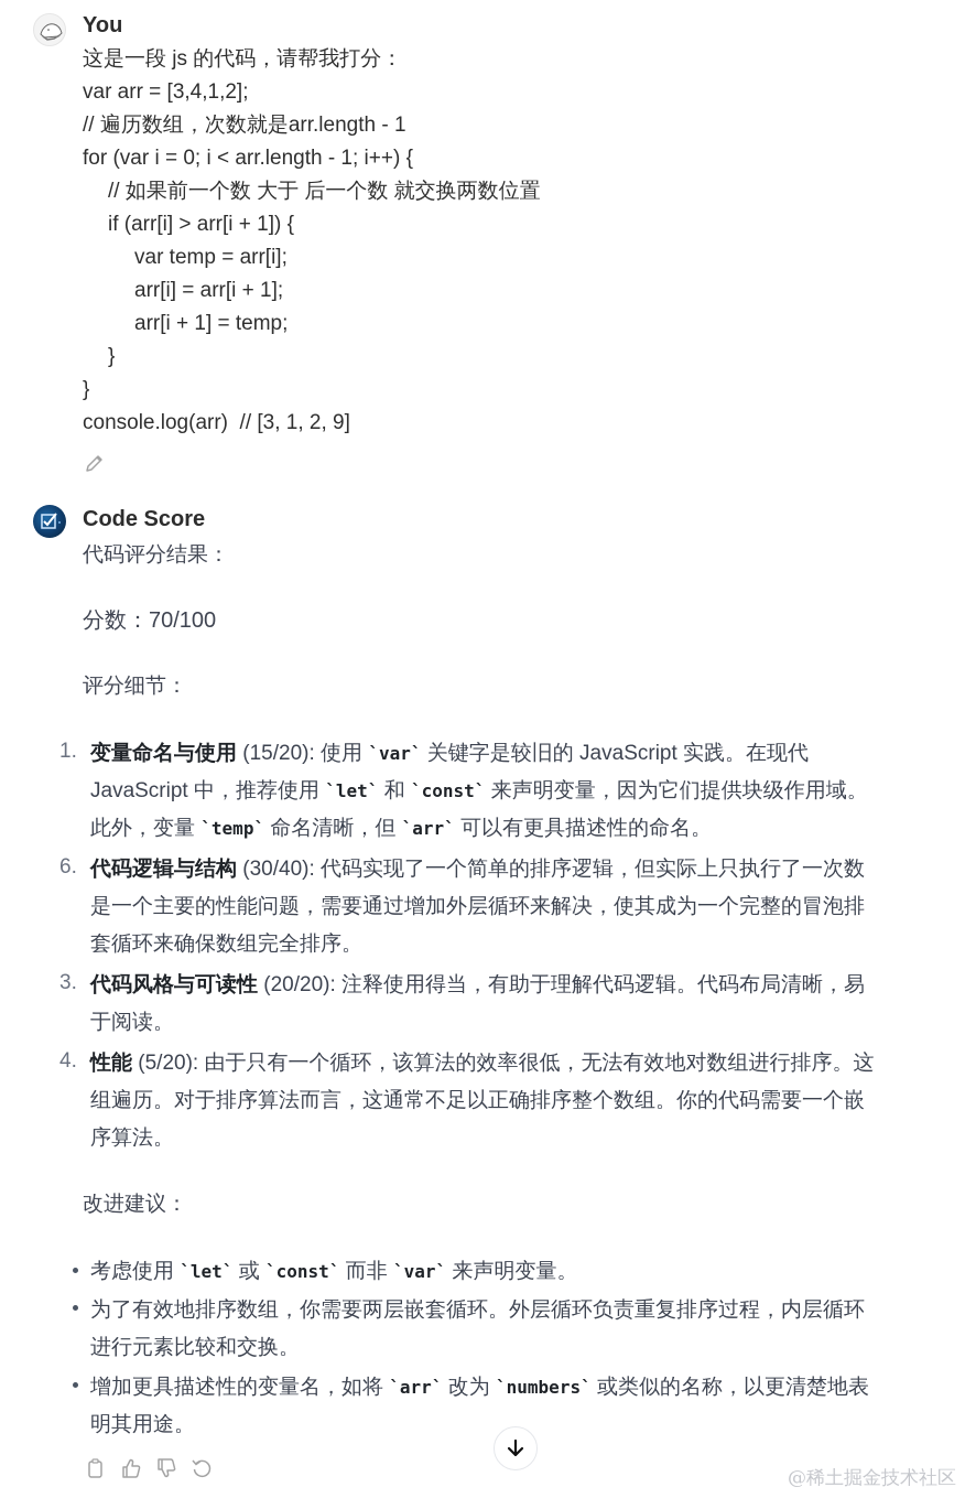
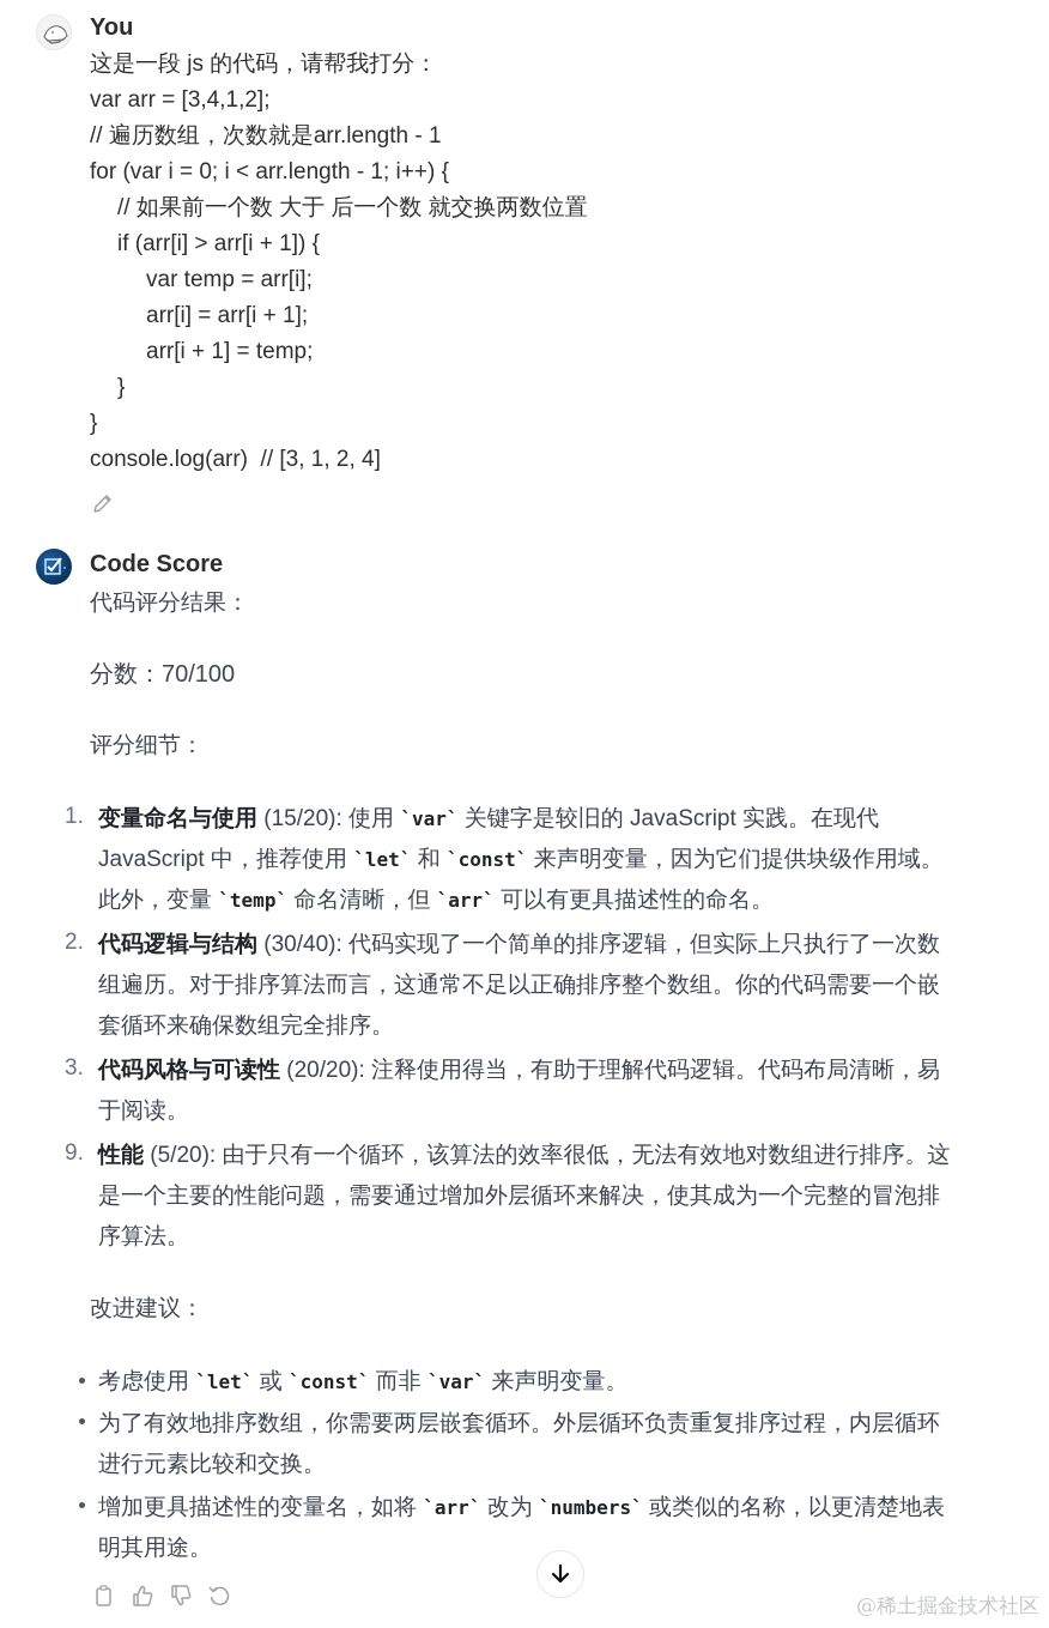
  You
  这是一段 js 的代码，请帮我打分：
  var arr = [3,4,1,2];
  // 遍历数组，次数就是arr.length - 1
  for (var i = 0; i < arr.length - 1; i++) {
  // 如果前一个数 大于 后一个数 就交换两数位置
  if (arr[i] > arr[i + 1]) {
  var temp = arr[i];
  arr[i] = arr[i + 1];
  arr[i + 1] = temp;
  }
  }
- console.log(arr) // [3, 1, 2, 9]
+ console.log(arr) // [3, 1, 2, 4]
  Code Score
  代码评分结果：
  分数：70/100
  评分细节：
  1.
  变量命名与使用 (15/20): 使用 `var` 关键字是较旧的 JavaScript 实践。在现代
  JavaScript 中，推荐使用 `let` 和 `const` 来声明变量，因为它们提供块级作用域。
  此外，变量 `temp` 命名清晰，但 `arr` 可以有更具描述性的命名。
- 6.
+ 2.
  代码逻辑与结构 (30/40): 代码实现了一个简单的排序逻辑，但实际上只执行了一次数
- 是一个主要的性能问题，需要通过增加外层循环来解决，使其成为一个完整的冒泡排
+ 组遍历。对于排序算法而言，这通常不足以正确排序整个数组。你的代码需要一个嵌
  套循环来确保数组完全排序。
  3.
  代码风格与可读性 (20/20): 注释使用得当，有助于理解代码逻辑。代码布局清晰，易
  于阅读。
- 4.
+ 9.
  性能 (5/20): 由于只有一个循环，该算法的效率很低，无法有效地对数组进行排序。这
- 组遍历。对于排序算法而言，这通常不足以正确排序整个数组。你的代码需要一个嵌
+ 是一个主要的性能问题，需要通过增加外层循环来解决，使其成为一个完整的冒泡排
  序算法。
  改进建议：
  考虑使用 `let` 或 `const` 而非 `var` 来声明变量。
  为了有效地排序数组，你需要两层嵌套循环。外层循环负责重复排序过程，内层循环
  进行元素比较和交换。
  增加更具描述性的变量名，如将 `arr` 改为 `numbers` 或类似的名称，以更清楚地表
  明其用途。
  @稀土掘金技术社区
